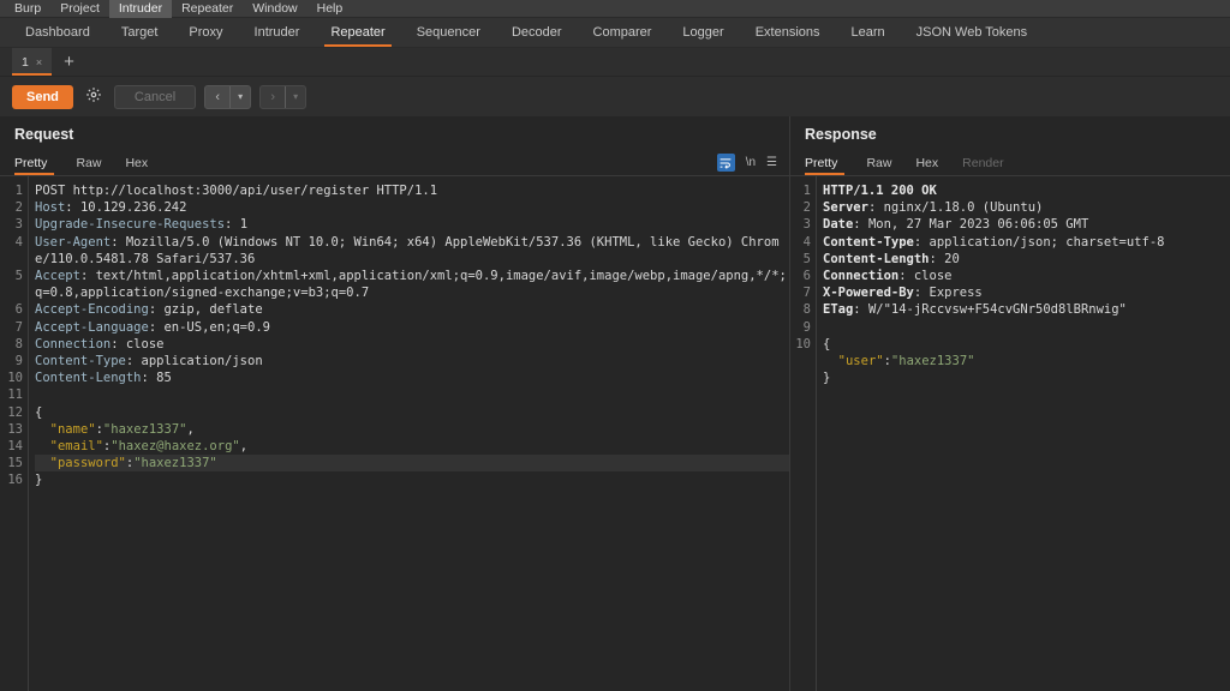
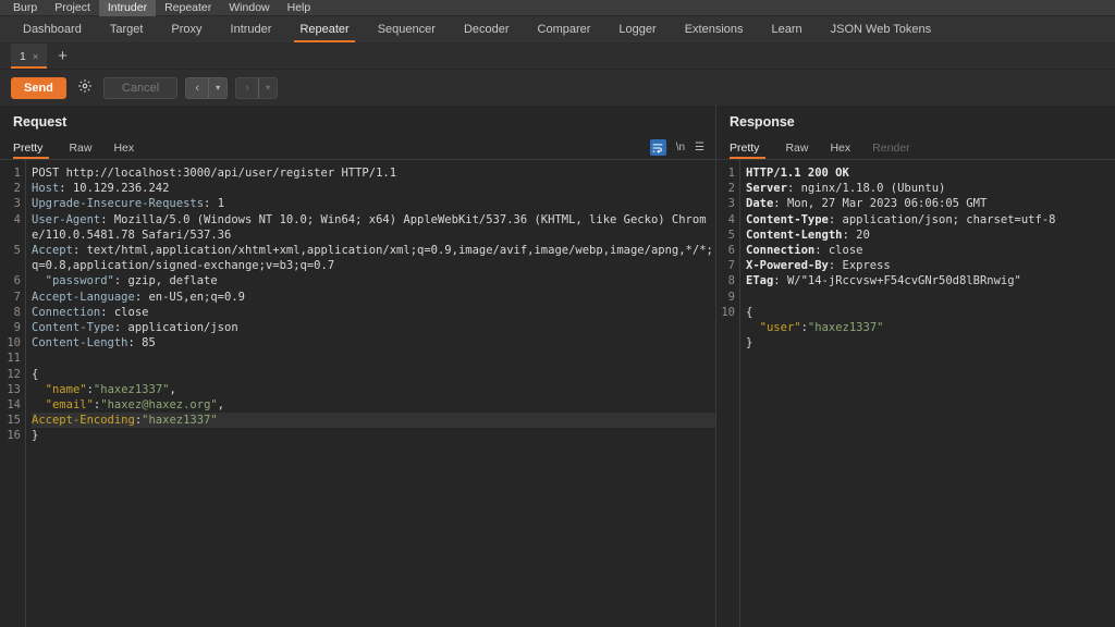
  Burp
  Project
  Intruder
  Repeater
  Window
  Help
  Dashboard
  Target
  Proxy
  Intruder
  Repeater
  Sequencer
  Decoder
  Comparer
  Logger
  Extensions
  Learn
  JSON Web Tokens
  1
  ×
  +
  Send
  Cancel
  ‹
  ▾
  ›
  ▾
  Request
  Pretty
  Raw
  Hex
  \n
  ☰
  1
  2
  3
  4
  5
  6
  7
  8
  9
  10
  11
  12
  13
  14
  15
  16
  POST http://localhost:3000/api/user/register HTTP/1.1
  Host: 10.129.236.242
  Upgrade-Insecure-Requests: 1
  User-Agent: Mozilla/5.0 (Windows NT 10.0; Win64; x64) AppleWebKit/537.36 (KHTML, like Gecko) Chrome/110.0.5481.78 Safari/537.36
  Accept: text/html,application/xhtml+xml,application/xml;q=0.9,image/avif,image/webp,image/apng,*/*;q=0.8,application/signed-exchange;v=b3;q=0.7
- Accept-Encoding: gzip, deflate
+ "password": gzip, deflate
  Accept-Language: en-US,en;q=0.9
  Connection: close
  Content-Type: application/json
  Content-Length: 85
  {
  "name":"haxez1337",
  "email":"haxez@haxez.org",
- "password":"haxez1337"
+ Accept-Encoding:"haxez1337"
  }
  Response
  Pretty
  Raw
  Hex
  Render
  1
  2
  3
  4
  5
  6
  7
  8
  9
  10
  HTTP/1.1 200 OK
  Server: nginx/1.18.0 (Ubuntu)
  Date: Mon, 27 Mar 2023 06:06:05 GMT
  Content-Type: application/json; charset=utf-8
  Content-Length: 20
  Connection: close
  X-Powered-By: Express
  ETag: W/"14-jRccvsw+F54cvGNr50d8lBRnwig"
  {
  "user":"haxez1337"
  }
